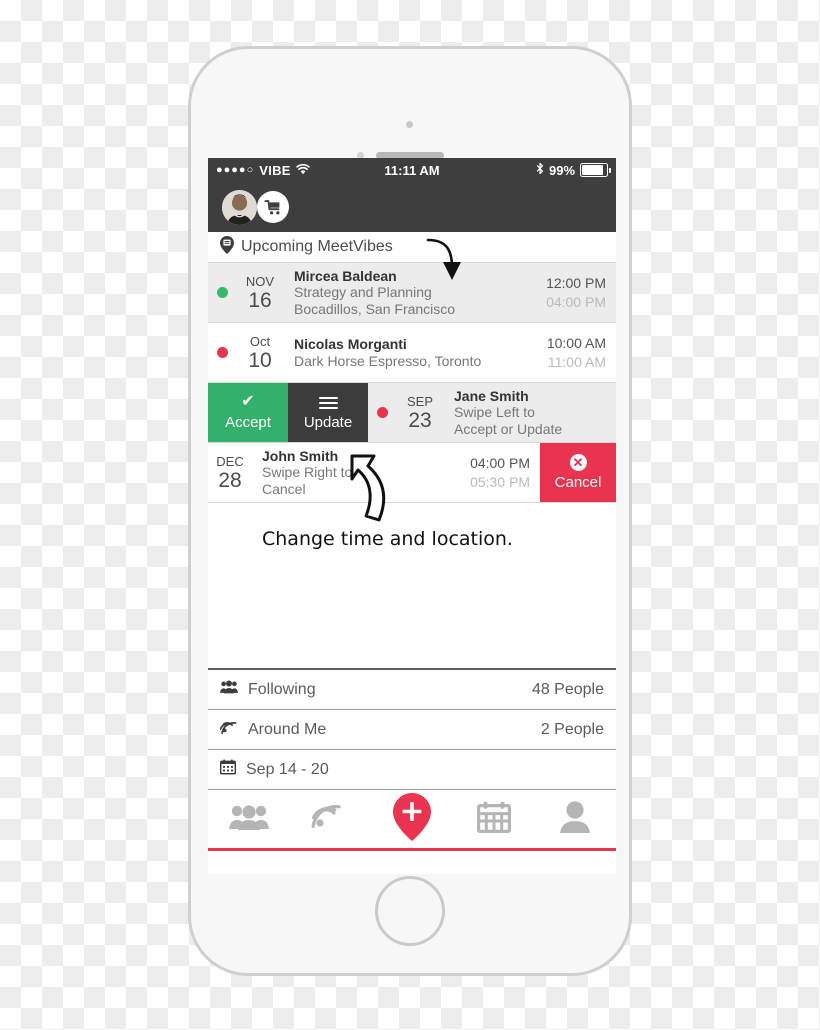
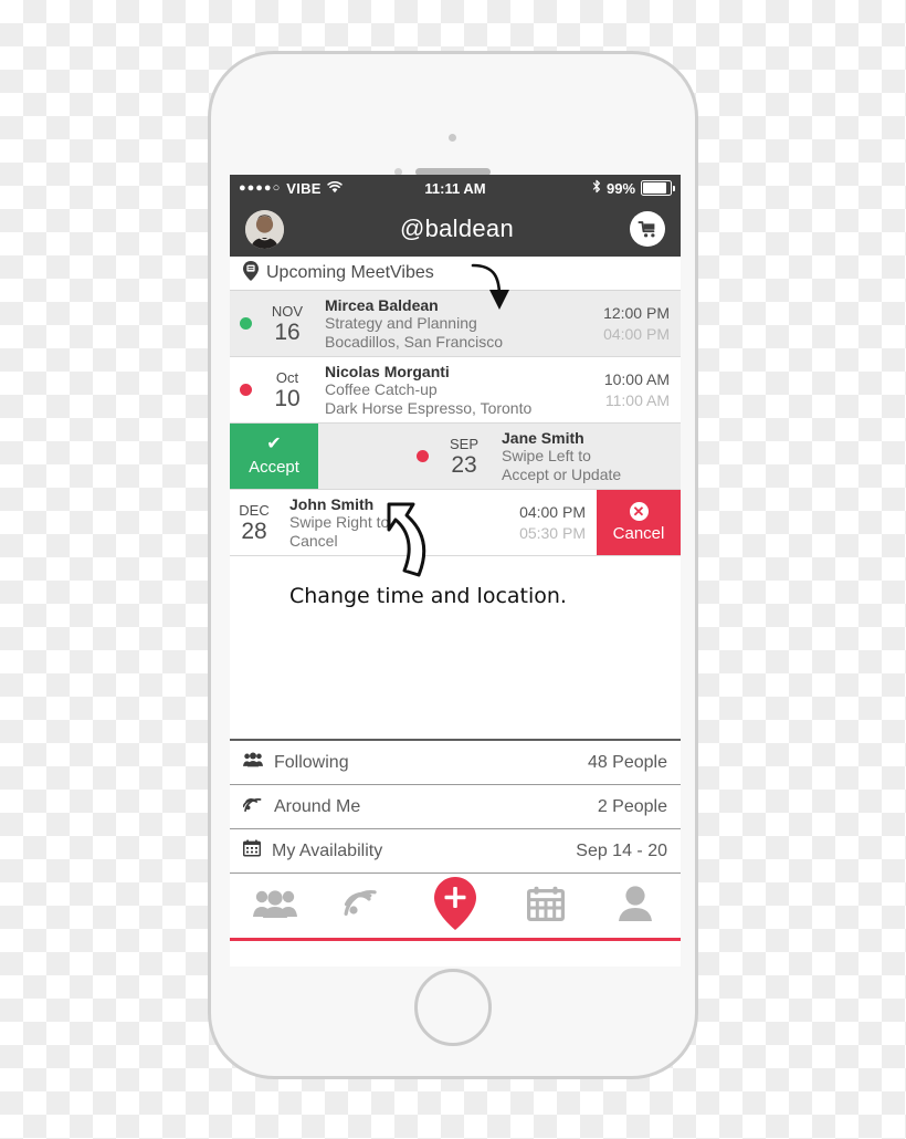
  ●●●●○
  VIBE
  11:11 AM
  99%
+ @baldean
  Upcoming MeetVibes
  NOV
  16
  Mircea Baldean
  Strategy and Planning
  Bocadillos, San Francisco
  12:00 PM
  04:00 PM
  Oct
  10
  Nicolas Morganti
+ Coffee Catch-up
  Dark Horse Espresso, Toronto
  10:00 AM
  11:00 AM
  ✔
  Accept
- Update
  SEP
  23
  Jane Smith
  Swipe Left to
  Accept or Update
  DEC
  28
  John Smith
  Swipe Right to
  Cancel
  04:00 PM
  05:30 PM
  ✕
  Cancel
  Following
  48 People
  Around Me
  2 People
+ My Availability
  Sep 14 - 20
  Change time and location.
